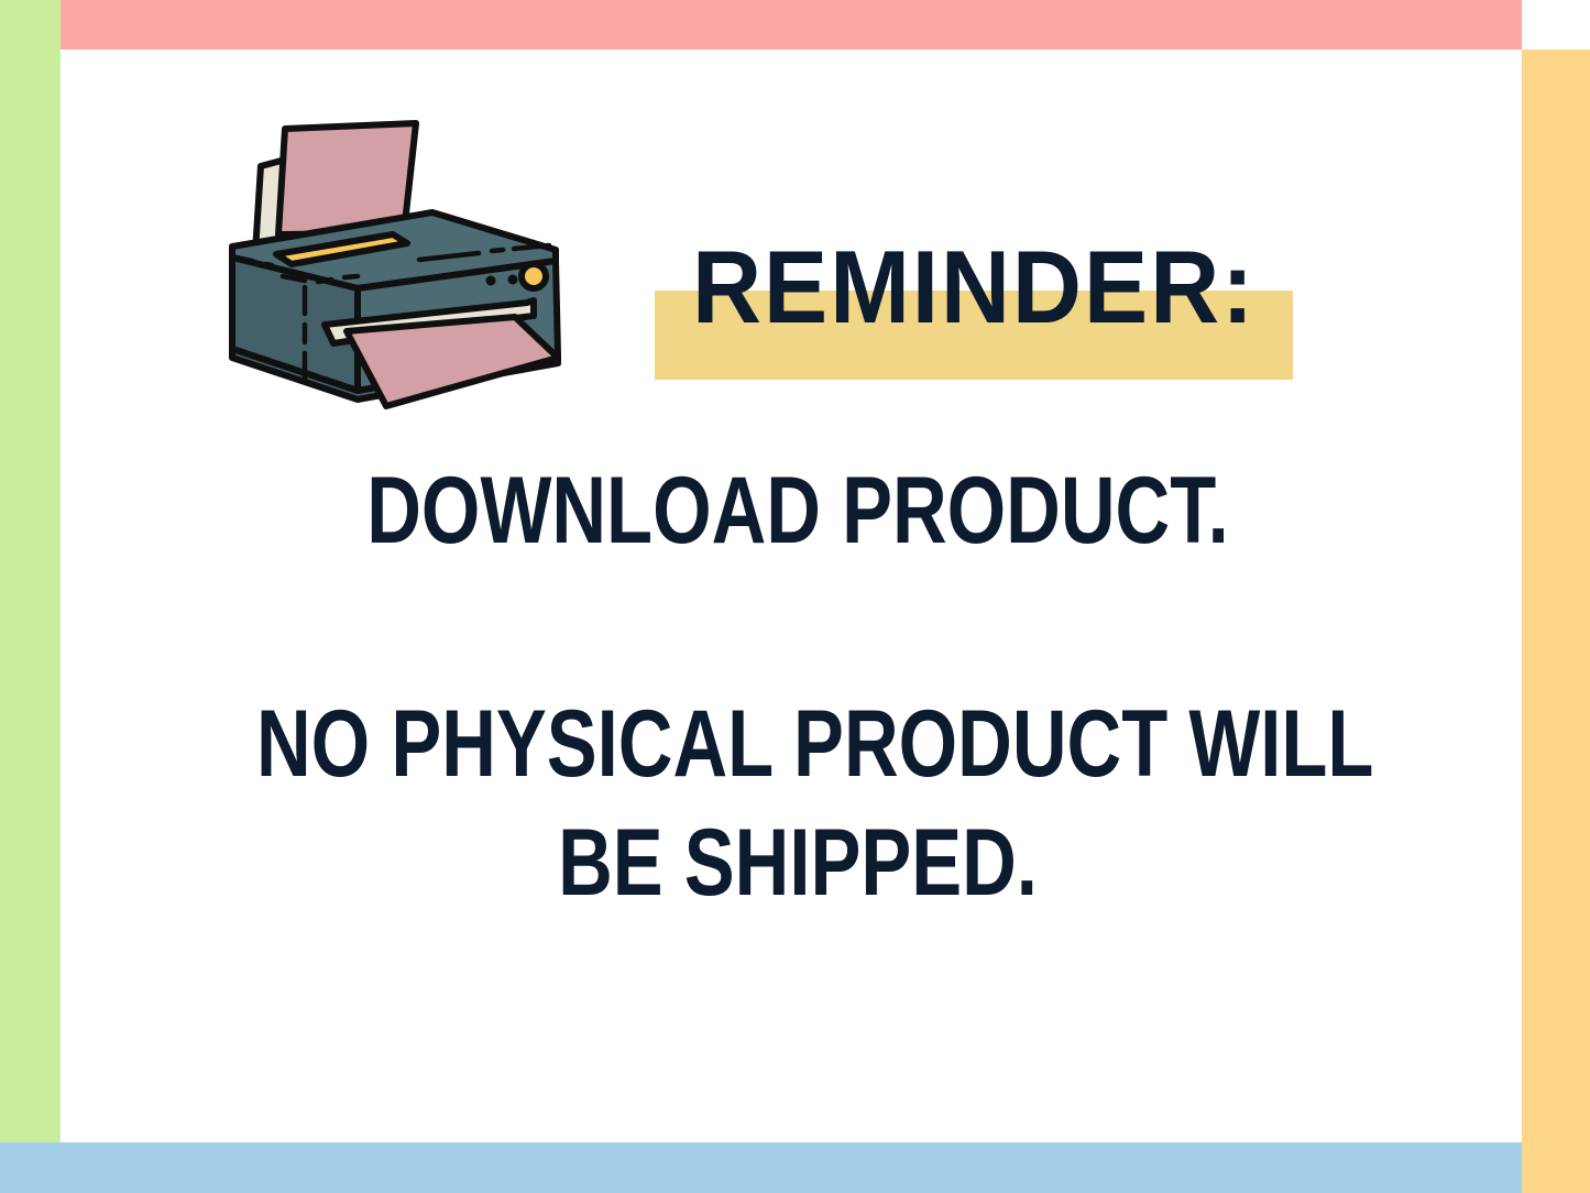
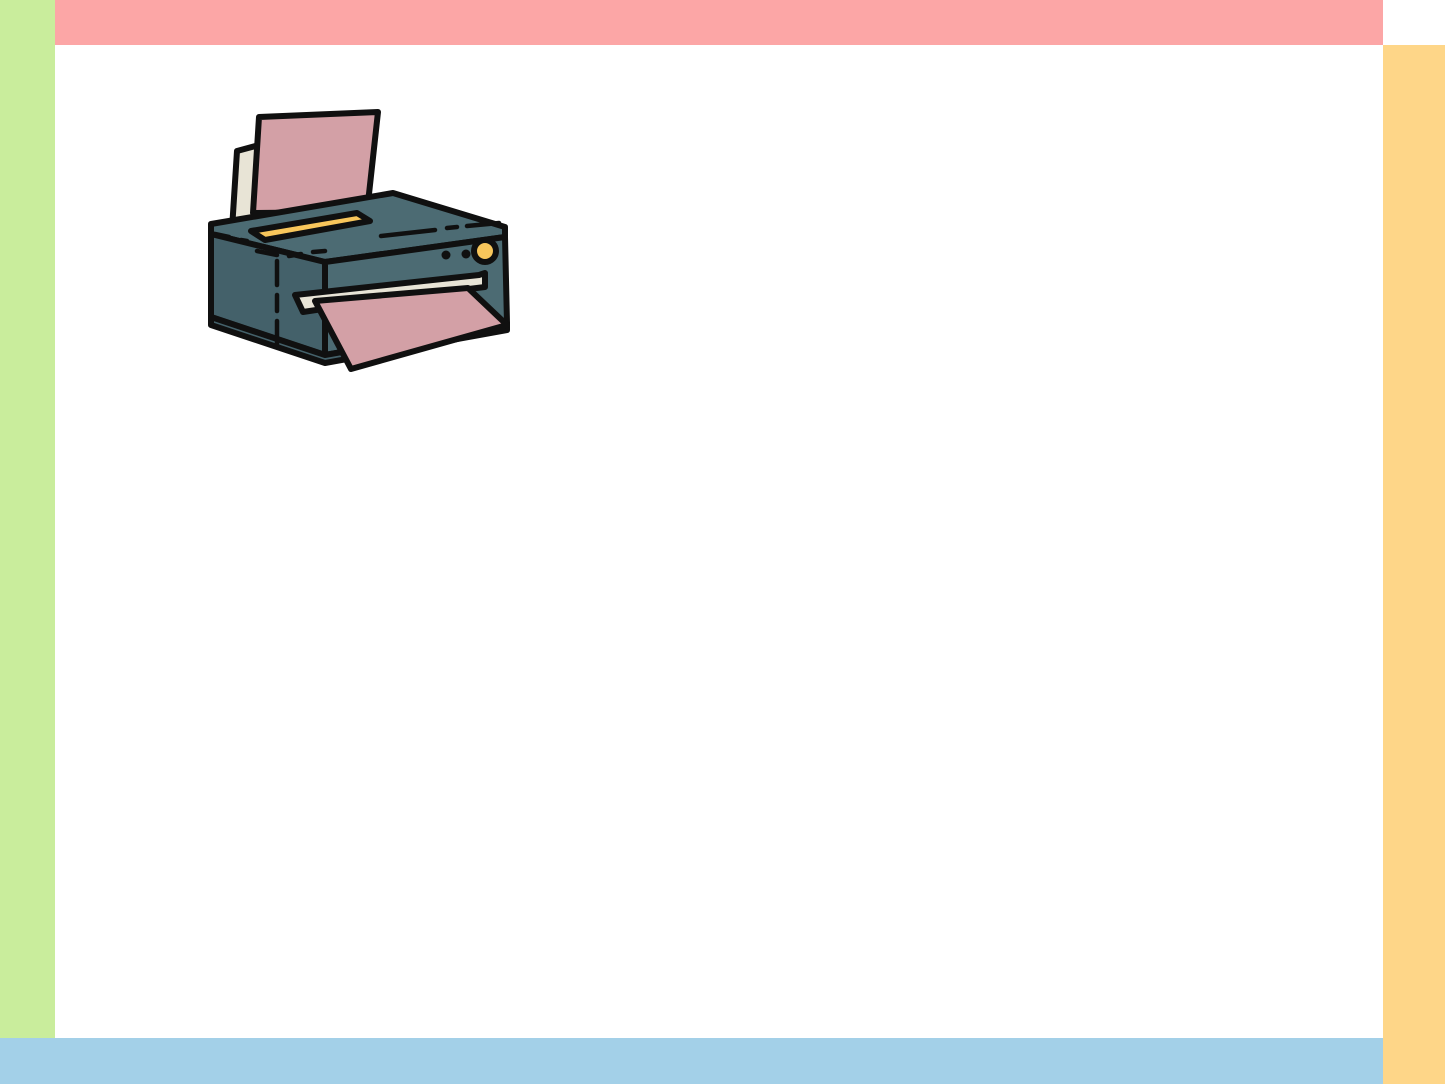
- REMINDER:
- DOWNLOAD PRODUCT.
- NO PHYSICAL PRODUCT WILL
- BE SHIPPED.
